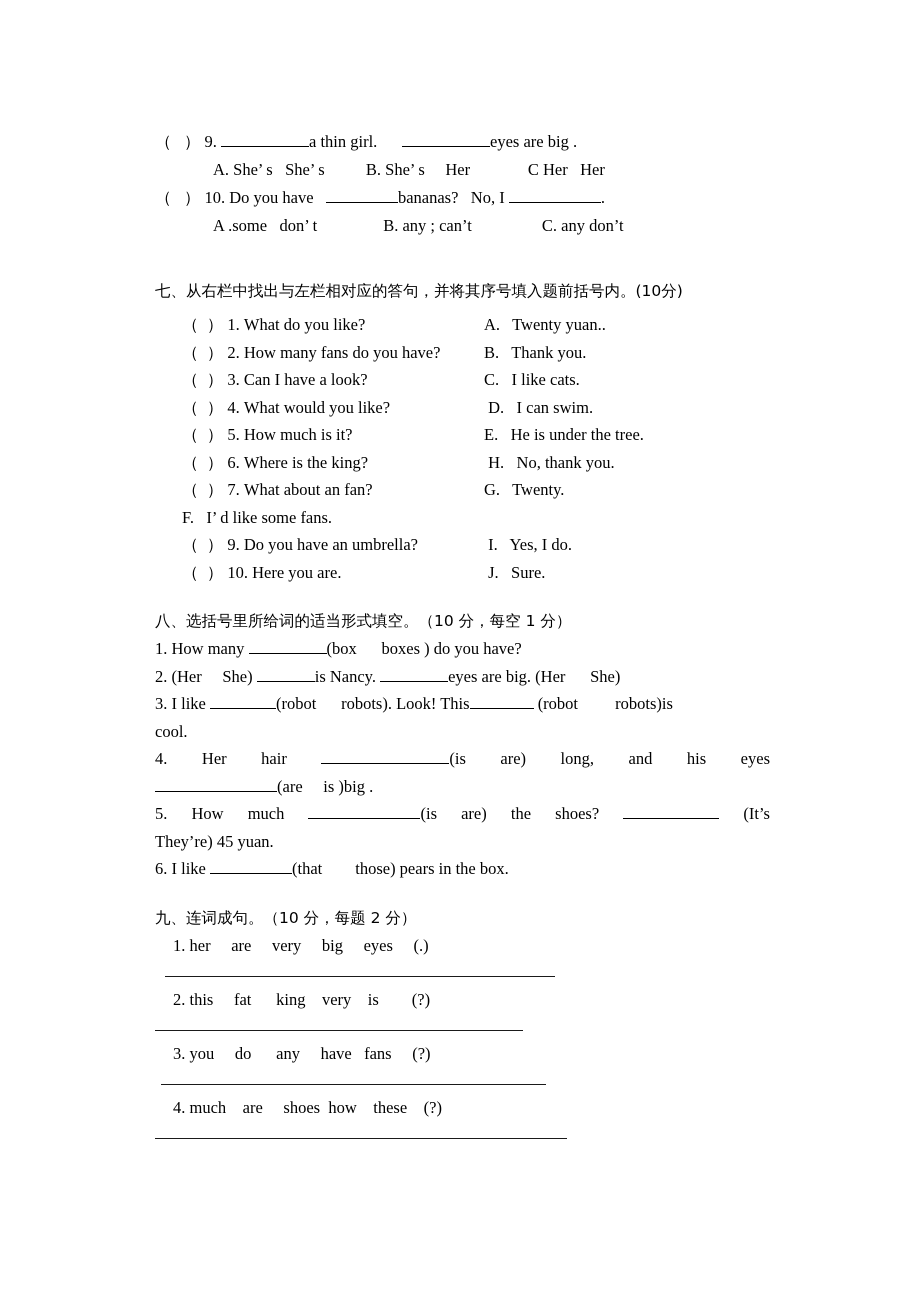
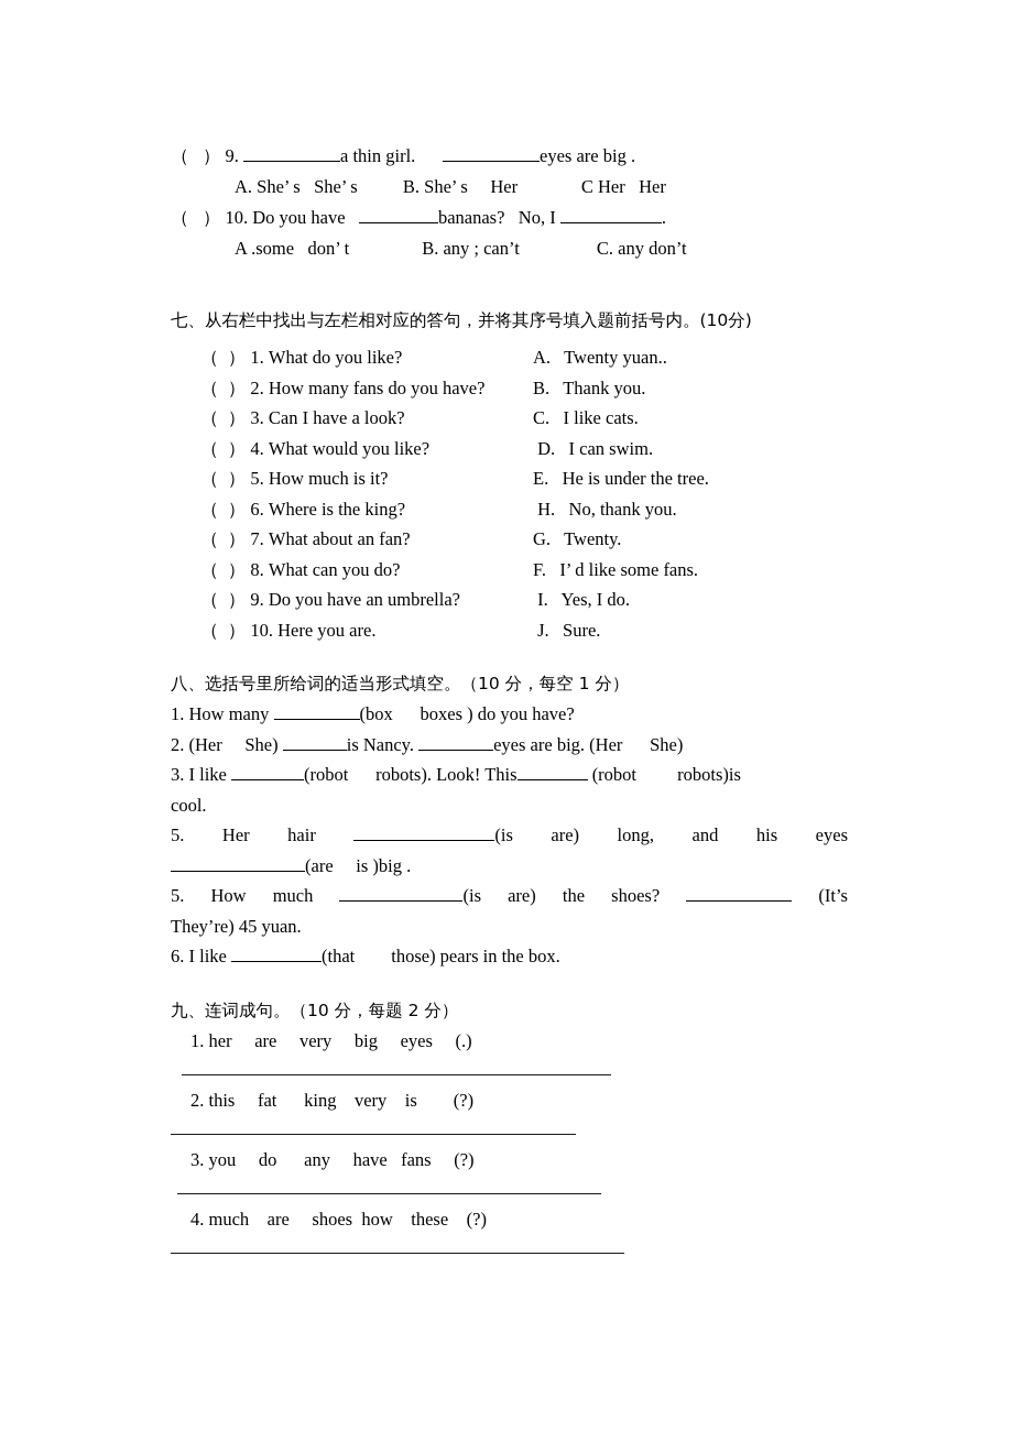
  （ ） 9. a thin girl. eyes are big .
  A. She’ s She’ s B. She’ s Her C Her Her
  （ ） 10. Do you have bananas? No, I .
  A .some don’ t B. any ; can’t C. any don’t
  七、从右栏中找出与左栏相对应的答句，并将其序号填入题前括号内。(10分)
  （ ） 1. What do you like?
  A. Twenty yuan..
  （ ） 2. How many fans do you have?
  B. Thank you.
  （ ） 3. Can I have a look?
  C. I like cats.
  （ ） 4. What would you like?
  D. I can swim.
  （ ） 5. How much is it?
  E. He is under the tree.
  （ ） 6. Where is the king?
  H. No, thank you.
  （ ） 7. What about an fan?
  G. Twenty.
+ （ ） 8. What can you do?
  F. I’ d like some fans.
  （ ） 9. Do you have an umbrella?
  I. Yes, I do.
  （ ） 10. Here you are.
  J. Sure.
  八、选括号里所给词的适当形式填空。（10 分，每空 1 分）
  1. How many (box boxes ) do you have?
  2. (Her She) is Nancy. eyes are big. (Her She)
  3. I like (robot robots). Look! This (robot robots)is
  cool.
- 4. Her hair (is are) long, and his eyes
+ 5. Her hair (is are) long, and his eyes
  (are is )big .
  5. How much (is are) the shoes? (It’s
  They’re) 45 yuan.
  6. I like (that those) pears in the box.
  九、连词成句。（10 分，每题 2 分）
  1. her are very big eyes (.)
  2. this fat king very is (?)
  3. you do any have fans (?)
  4. much are shoes how these (?)
